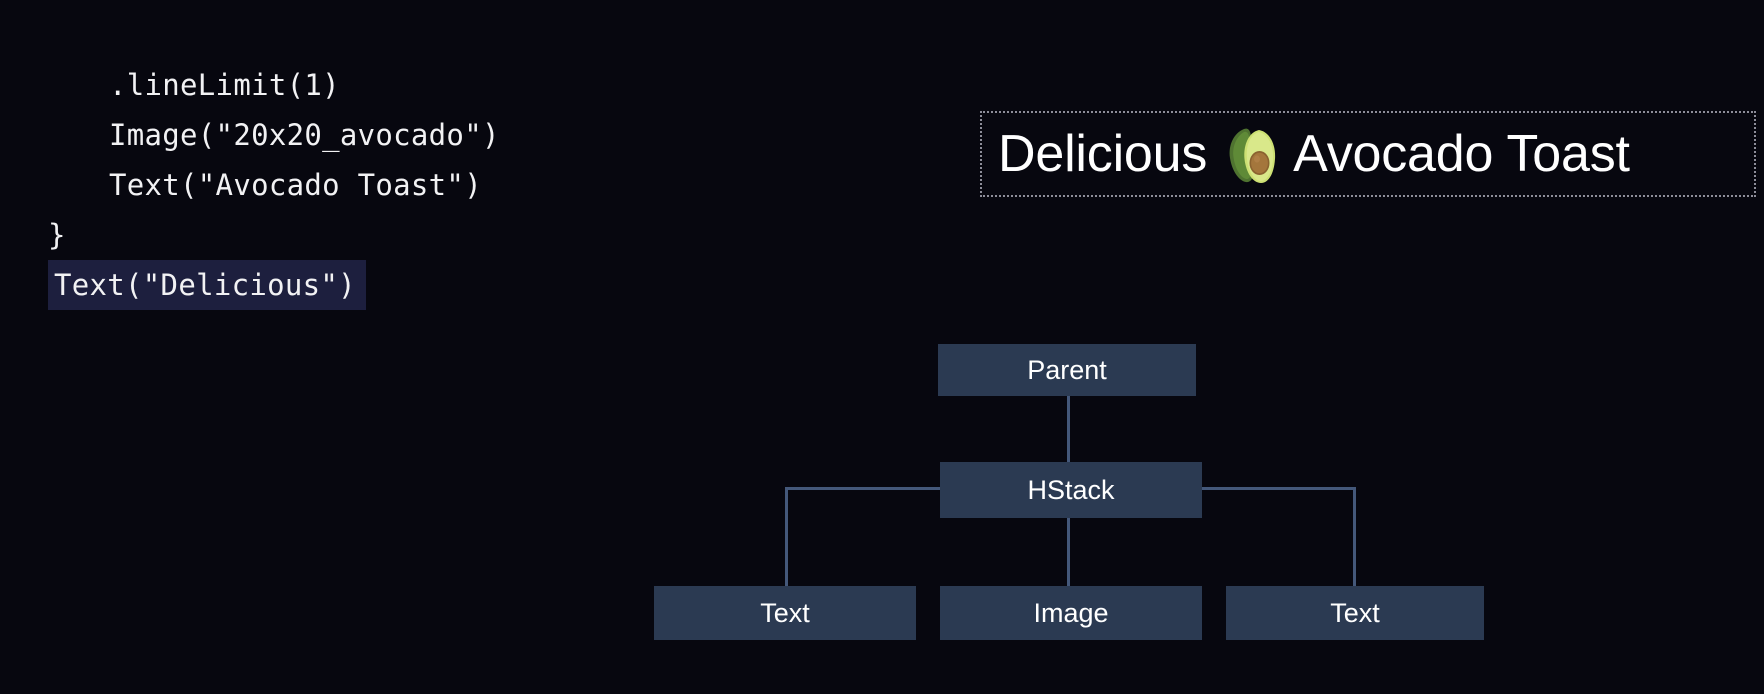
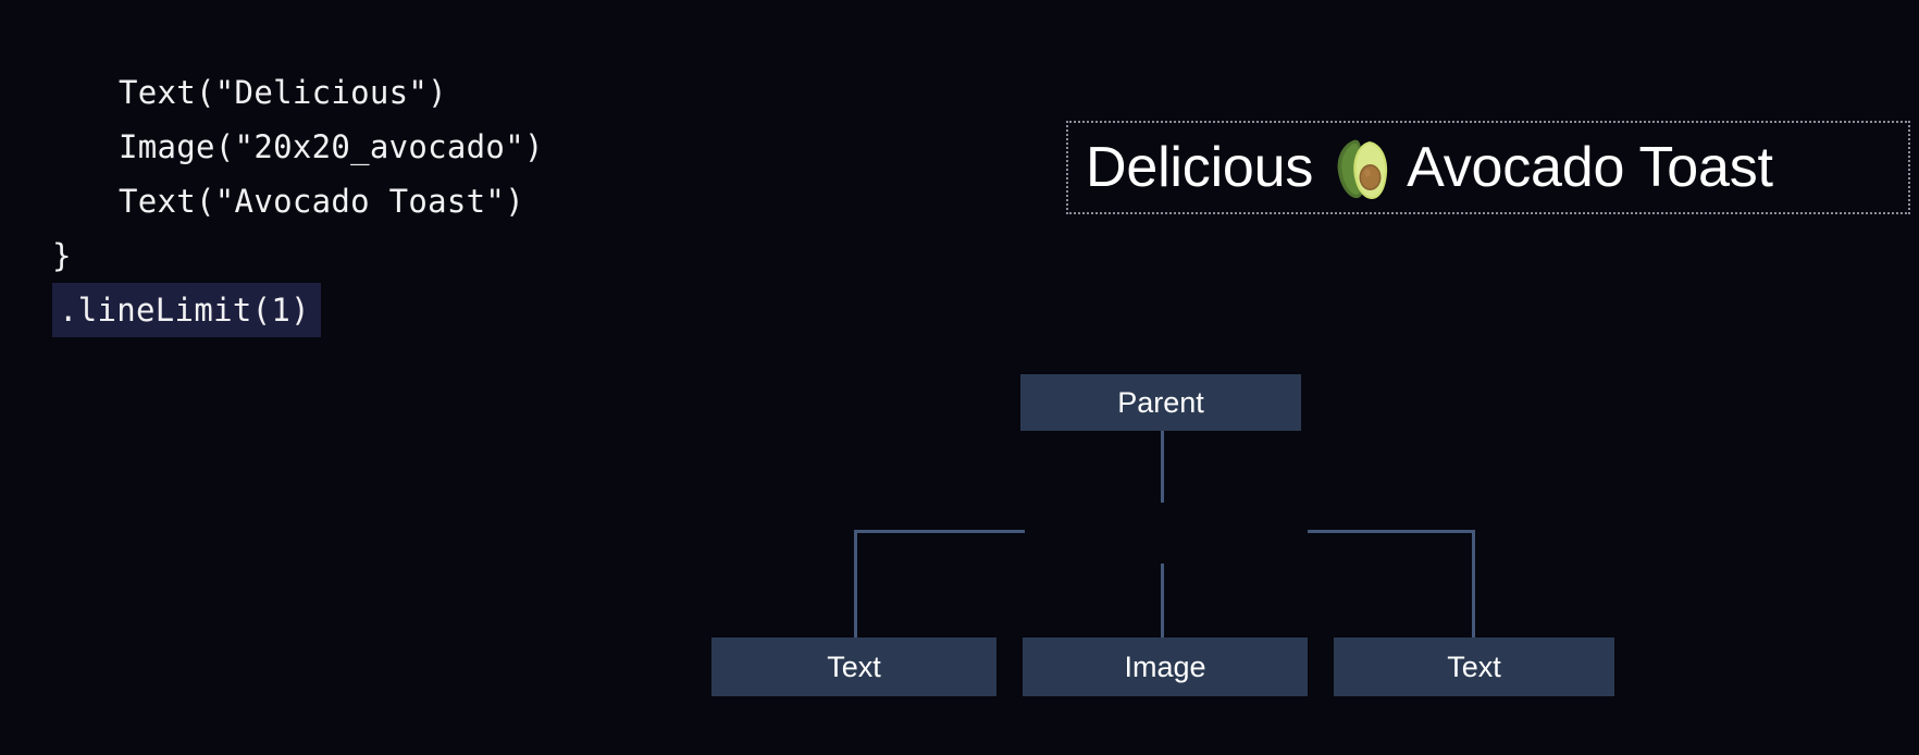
- .lineLimit(1)
+ Text("Delicious")
  Image("20x20_avocado")
  Text("Avocado Toast")
  }
- Text("Delicious")
+ .lineLimit(1)
  Delicious
  Avocado Toast
  Parent
- HStack
  Text
  Image
  Text
